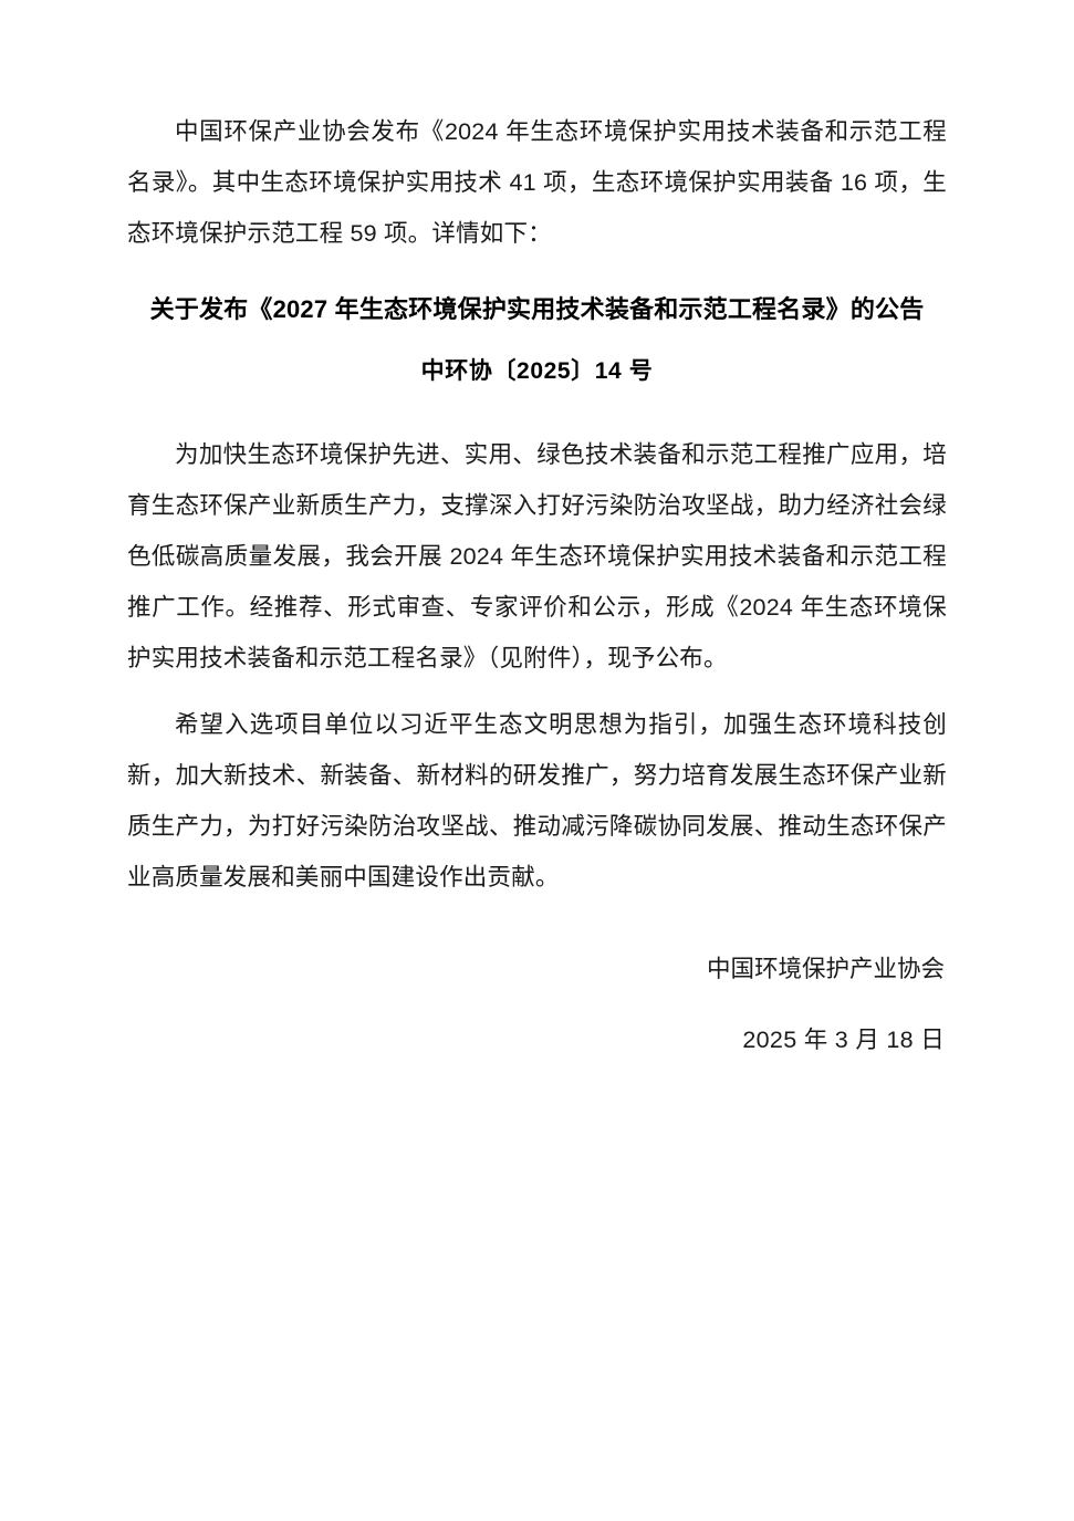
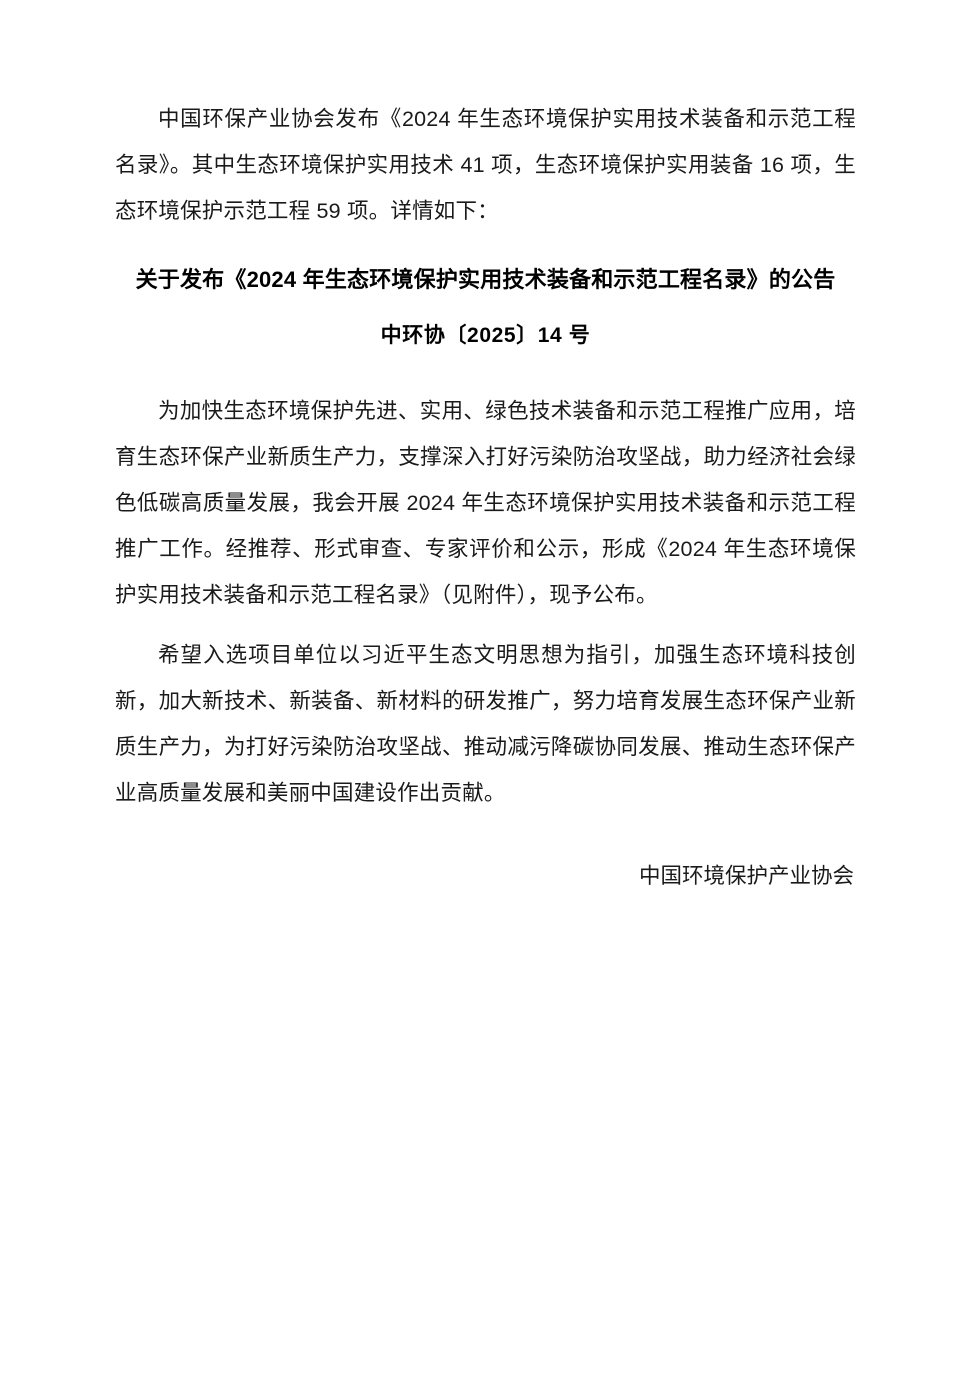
  中国环保产业协会发布《2024 年生态环境保护实用技术装备和示范工程名录》。其中生态环境保护实用技术 41 项，生态环境保护实用装备 16 项，生态环境保护示范工程 59 项。详情如下：
- 关于发布《2027 年生态环境保护实用技术装备和示范工程名录》的公告
+ 关于发布《2024 年生态环境保护实用技术装备和示范工程名录》的公告
  中环协〔2025〕14 号
  为加快生态环境保护先进、实用、绿色技术装备和示范工程推广应用，培育生态环保产业新质生产力，支撑深入打好污染防治攻坚战，助力经济社会绿色低碳高质量发展，我会开展 2024 年生态环境保护实用技术装备和示范工程推广工作。经推荐、形式审查、专家评价和公示，形成《2024 年生态环境保护实用技术装备和示范工程名录》（见附件），现予公布。
  希望入选项目单位以习近平生态文明思想为指引，加强生态环境科技创新，加大新技术、新装备、新材料的研发推广，努力培育发展生态环保产业新质生产力，为打好污染防治攻坚战、推动减污降碳协同发展、推动生态环保产业高质量发展和美丽中国建设作出贡献。
  中国环境保护产业协会
- 2025 年 3 月 18 日
